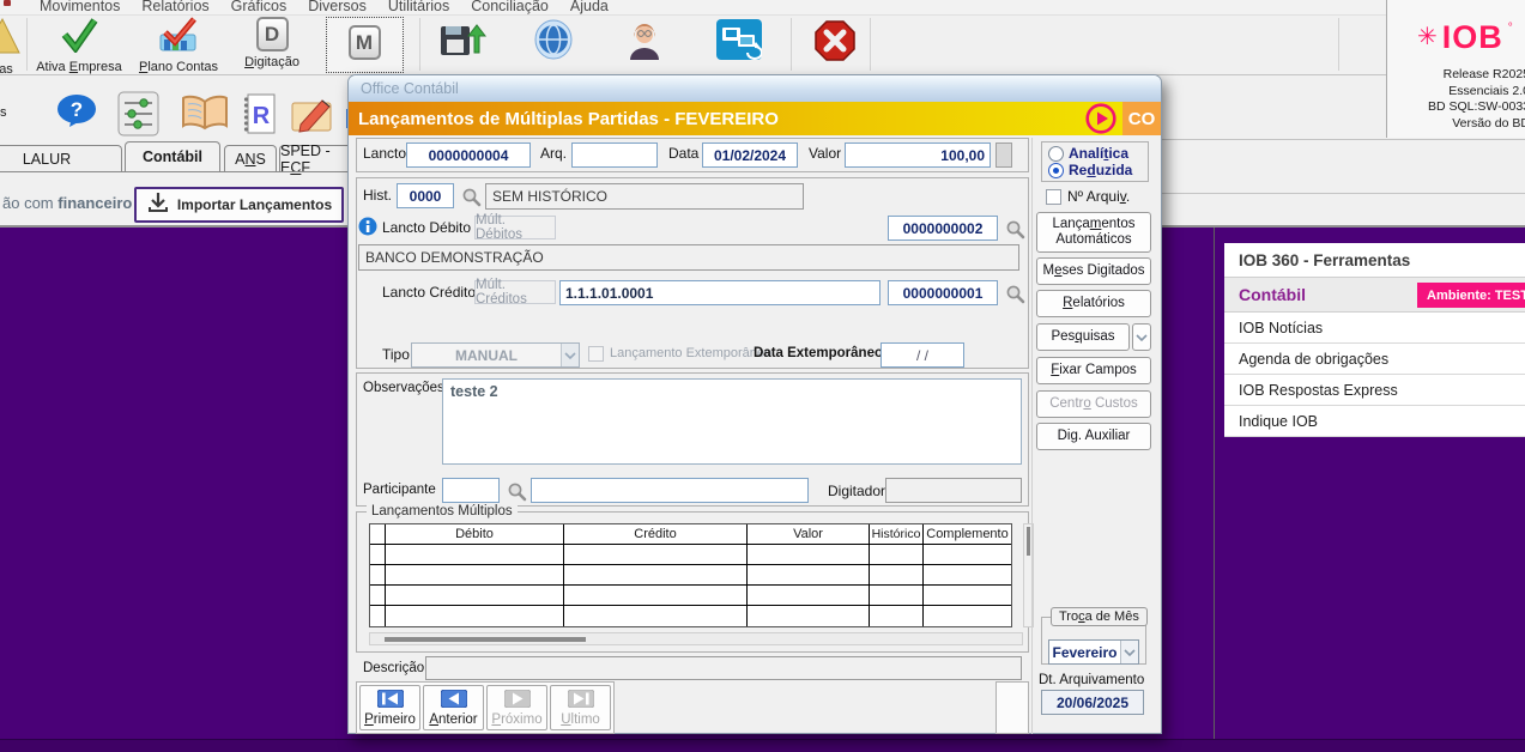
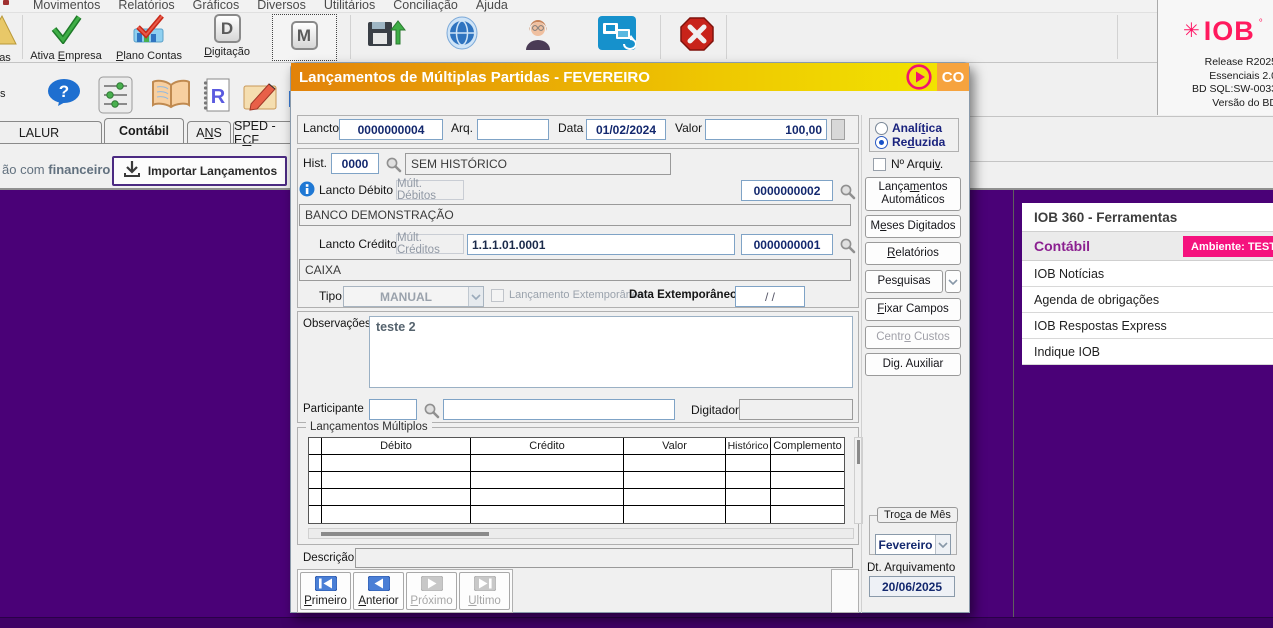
  Movimentos
  Relatórios
  Gráficos
  Diversos
  Utilitários
  Conciliação
  Ajuda
  as
  Ativa Empresa
  Plano Contas
  D
  Digitação
  M
  s
  ?
  R
  LALUR
  Contábil
  ANS
  SPED - ECF
  ão com financeiro
  Importar Lançamentos
  ✳
  IOB
  °
  Release R202
  Essenciais 2.
  BD SQL:SW-003
  Versão do B
  IOB 360 - Ferramentas
  Contábil
  Ambiente: TES
  IOB Notícias
  Agenda de obrigações
  IOB Respostas Express
  Indique IOB
- Office Contábil
  Lançamentos de Múltiplas Partidas - FEVEREIRO
  CO
  Lancto
  0000000004
  Arq.
  Data
  01/02/2024
  Valor
  100,00
  Hist.
  0000
  SEM HISTÓRICO
  Lancto Débito
  Múlt. Débitos
  0000000002
  BANCO DEMONSTRAÇÃO
  Lancto Crédito
  Múlt. Créditos
  1.1.1.01.0001
  0000000001
+ CAIXA
  Tipo
  MANUAL
  Lançamento Extemporâneo
  Data Extemporâneo
  / /
  Observações
  teste 2
  Participante
  Digitador
  Lançamentos Múltiplos
  Débito
  Crédito
  Valor
  Histórico
  Complemento
  Descrição
  Primeiro
  Anterior
  Próximo
  Ultimo
  Analítica
  Reduzida
  Nº Arquiv.
  Lançamentos Automáticos
  Meses Digitados
  Relatórios
  Pesquisas
  Fixar Campos
  Centro Custos
  Dig. Auxiliar
  Troca de Mês
  Fevereiro
  Dt. Arquivamento
  20/06/2025
